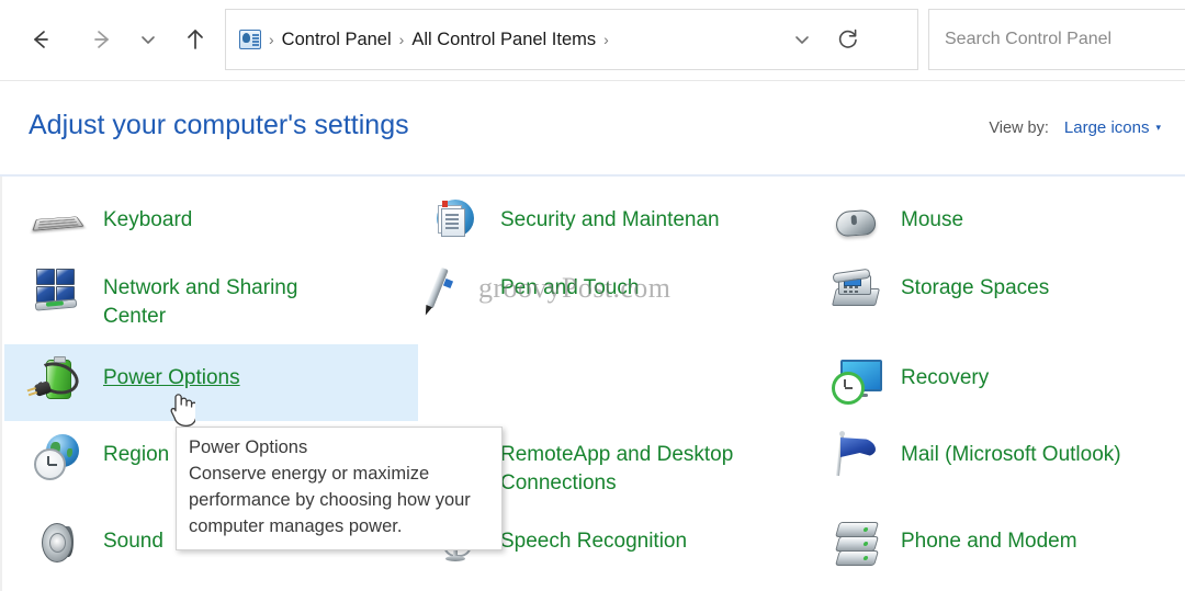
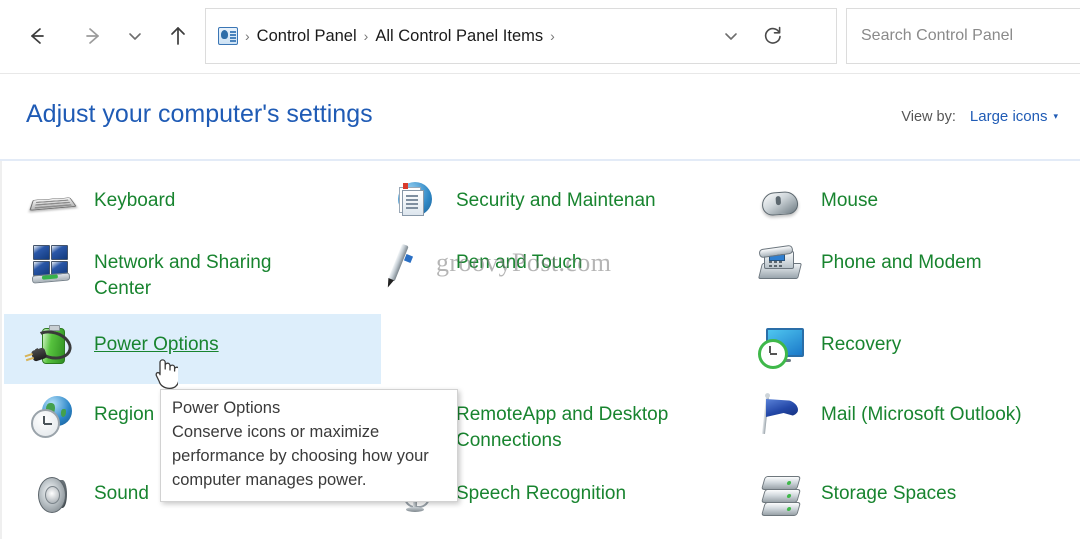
  ›
  Control Panel
  ›
  All Control Panel Items
  ›
  Search Control Panel
  Adjust your computer's settings
  View by:
  Large icons ▾
  Keyboard
  Security and Maintenan
  Mouse
  Network and Sharing
  Center
  Pen and Touch
- Storage Spaces
+ Phone and Modem
  Power Options
  Recovery
  Region
  RemoteApp and Desktop
  Connections
  Mail (Microsoft Outlook)
  Sound
  Speech Recognition
- Phone and Modem
+ Storage Spaces
  groovyPost.com
  Power Options
- Conserve energy or maximize performance by choosing how your computer manages power.
+ Conserve icons or maximize performance by choosing how your computer manages power.
